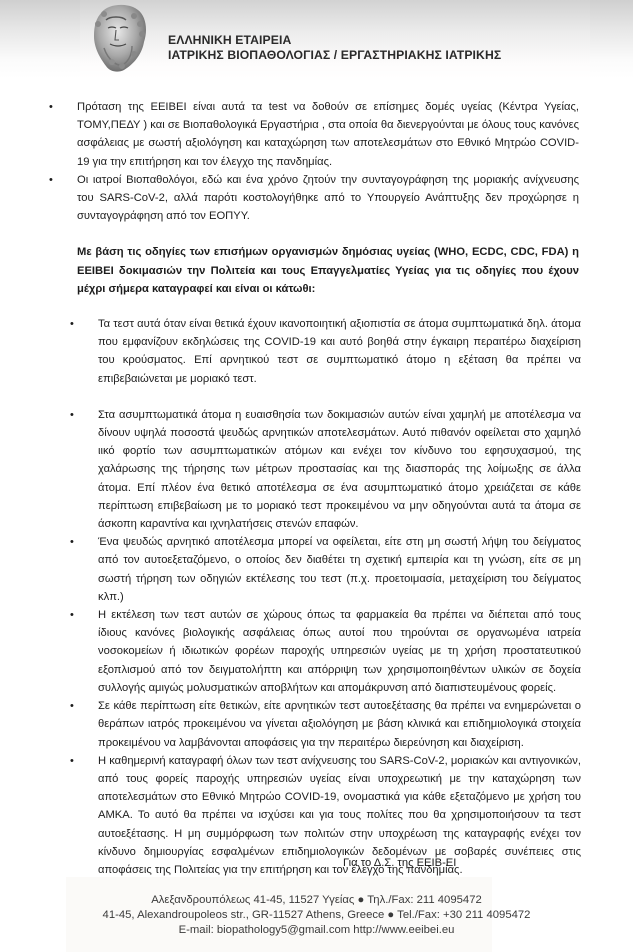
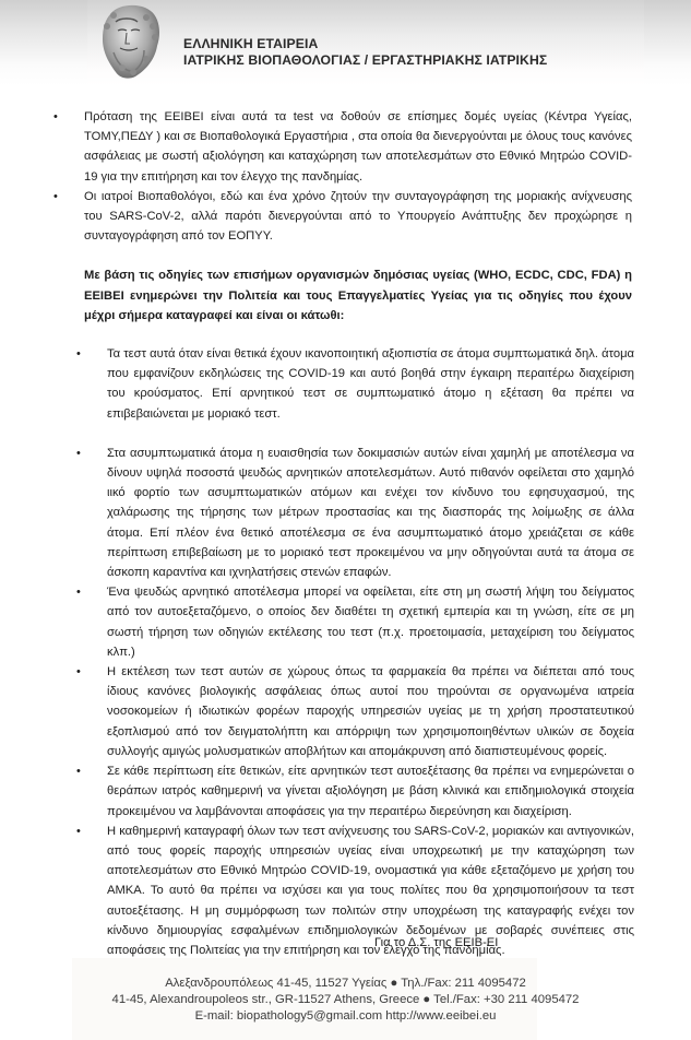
  ΕΛΛΗΝΙΚΗ ΕΤΑΙΡΕΙΑ
  ΙΑΤΡΙΚΗΣ ΒΙΟΠΑΘΟΛΟΓΙΑΣ / ΕΡΓΑΣΤΗΡΙΑΚΗΣ ΙΑΤΡΙΚΗΣ
  •
  Πρόταση της ΕΕΙΒΕΙ είναι αυτά τα test να δοθούν σε επίσημες δομές υγείας (Κέντρα Υγείας, ΤΟΜΥ,ΠΕΔΥ ) και σε Βιοπαθολογικά Εργαστήρια , στα οποία θα διενεργούνται με όλους τους κανόνες ασφάλειας με σωστή αξιολόγηση και καταχώρηση των αποτελεσμάτων στο Εθνικό Μητρώο COVID-19 για την επιτήρηση και τον έλεγχο της πανδημίας.
  •
- Οι ιατροί Βιοπαθολόγοι, εδώ και ένα χρόνο ζητούν την συνταγογράφηση της μοριακής ανίχνευσης του SARS-CoV-2, αλλά παρότι κοστολογήθηκε από το Υπουργείο Ανάπτυξης δεν προχώρησε η συνταγογράφηση από τον ΕΟΠΥΥ.
+ Οι ιατροί Βιοπαθολόγοι, εδώ και ένα χρόνο ζητούν την συνταγογράφηση της μοριακής ανίχνευσης του SARS-CoV-2, αλλά παρότι διενεργούνται από το Υπουργείο Ανάπτυξης δεν προχώρησε η συνταγογράφηση από τον ΕΟΠΥΥ.
- Με βάση τις οδηγίες των επισήμων οργανισμών δημόσιας υγείας (WHO, ECDC, CDC, FDA) η ΕΕΙΒΕΙ δοκιμασιών την Πολιτεία και τους Επαγγελματίες Υγείας για τις οδηγίες που έχουν μέχρι σήμερα καταγραφεί και είναι οι κάτωθι:
+ Με βάση τις οδηγίες των επισήμων οργανισμών δημόσιας υγείας (WHO, ECDC, CDC, FDA) η ΕΕΙΒΕΙ ενημερώνει την Πολιτεία και τους Επαγγελματίες Υγείας για τις οδηγίες που έχουν μέχρι σήμερα καταγραφεί και είναι οι κάτωθι:
  •
  Τα τεστ αυτά όταν είναι θετικά έχουν ικανοποιητική αξιοπιστία σε άτομα συμπτωματικά δηλ. άτομα που εμφανίζουν εκδηλώσεις της COVID-19 και αυτό βοηθά στην έγκαιρη περαιτέρω διαχείριση του κρούσματος. Επί αρνητικού τεστ σε συμπτωματικό άτομο η εξέταση θα πρέπει να επιβεβαιώνεται με μοριακό τεστ.
  •
  Στα ασυμπτωματικά άτομα η ευαισθησία των δοκιμασιών αυτών είναι χαμηλή με αποτέλεσμα να δίνουν υψηλά ποσοστά ψευδώς αρνητικών αποτελεσμάτων. Αυτό πιθανόν οφείλεται στο χαμηλό ιικό φορτίο των ασυμπτωματικών ατόμων και ενέχει τον κίνδυνο του εφησυχασμού, της χαλάρωσης της τήρησης των μέτρων προστασίας και της διασποράς της λοίμωξης σε άλλα άτομα. Επί πλέον ένα θετικό αποτέλεσμα σε ένα ασυμπτωματικό άτομο χρειάζεται σε κάθε περίπτωση επιβεβαίωση με το μοριακό τεστ προκειμένου να μην οδηγούνται αυτά τα άτομα σε άσκοπη καραντίνα και ιχνηλατήσεις στενών επαφών.
  •
  Ένα ψευδώς αρνητικό αποτέλεσμα μπορεί να οφείλεται, είτε στη μη σωστή λήψη του δείγματος από τον αυτοεξεταζόμενο, ο οποίος δεν διαθέτει τη σχετική εμπειρία και τη γνώση, είτε σε μη σωστή τήρηση των οδηγιών εκτέλεσης του τεστ (π.χ. προετοιμασία, μεταχείριση του δείγματος κλπ.)
  •
  Η εκτέλεση των τεστ αυτών σε χώρους όπως τα φαρμακεία θα πρέπει να διέπεται από τους ίδιους κανόνες βιολογικής ασφάλειας όπως αυτοί που τηρούνται σε οργανωμένα ιατρεία νοσοκομείων ή ιδιωτικών φορέων παροχής υπηρεσιών υγείας με τη χρήση προστατευτικού εξοπλισμού από τον δειγματολήπτη και απόρριψη των χρησιμοποιηθέντων υλικών σε δοχεία συλλογής αμιγώς μολυσματικών αποβλήτων και απομάκρυνση από διαπιστευμένους φορείς.
  •
- Σε κάθε περίπτωση είτε θετικών, είτε αρνητικών τεστ αυτοεξέτασης θα πρέπει να ενημερώνεται ο θεράπων ιατρός προκειμένου να γίνεται αξιολόγηση με βάση κλινικά και επιδημιολογικά στοιχεία προκειμένου να λαμβάνονται αποφάσεις για την περαιτέρω διερεύνηση και διαχείριση.
+ Σε κάθε περίπτωση είτε θετικών, είτε αρνητικών τεστ αυτοεξέτασης θα πρέπει να ενημερώνεται ο θεράπων ιατρός καθημερινή να γίνεται αξιολόγηση με βάση κλινικά και επιδημιολογικά στοιχεία προκειμένου να λαμβάνονται αποφάσεις για την περαιτέρω διερεύνηση και διαχείριση.
  •
  Η καθημερινή καταγραφή όλων των τεστ ανίχνευσης του SARS-CoV-2, μοριακών και αντιγονικών, από τους φορείς παροχής υπηρεσιών υγείας είναι υποχρεωτική με την καταχώρηση των αποτελεσμάτων στο Εθνικό Μητρώο COVID-19, ονομαστικά για κάθε εξεταζόμενο με χρήση του ΑΜΚΑ. Το αυτό θα πρέπει να ισχύσει και για τους πολίτες που θα χρησιμοποιήσουν τα τεστ αυτοεξέτασης. Η μη συμμόρφωση των πολιτών στην υποχρέωση της καταγραφής ενέχει τον κίνδυνο δημιουργίας εσφαλμένων επιδημιολογικών δεδομένων με σοβαρές συνέπειες στις αποφάσεις της Πολιτείας για την επιτήρηση και τον έλεγχο της πανδημίας.
  Για το Δ.Σ. της ΕΕΙΒ-ΕΙ
  Αλεξανδρουπόλεως 41-45, 11527 Υγείας ● Τηλ./Fax: 211 4095472
  41-45, Alexandroupoleos str., GR-11527 Athens, Greece ● Tel./Fax: +30 211 4095472
  E-mail: biopathology5@gmail.com http://www.eeibei.eu
